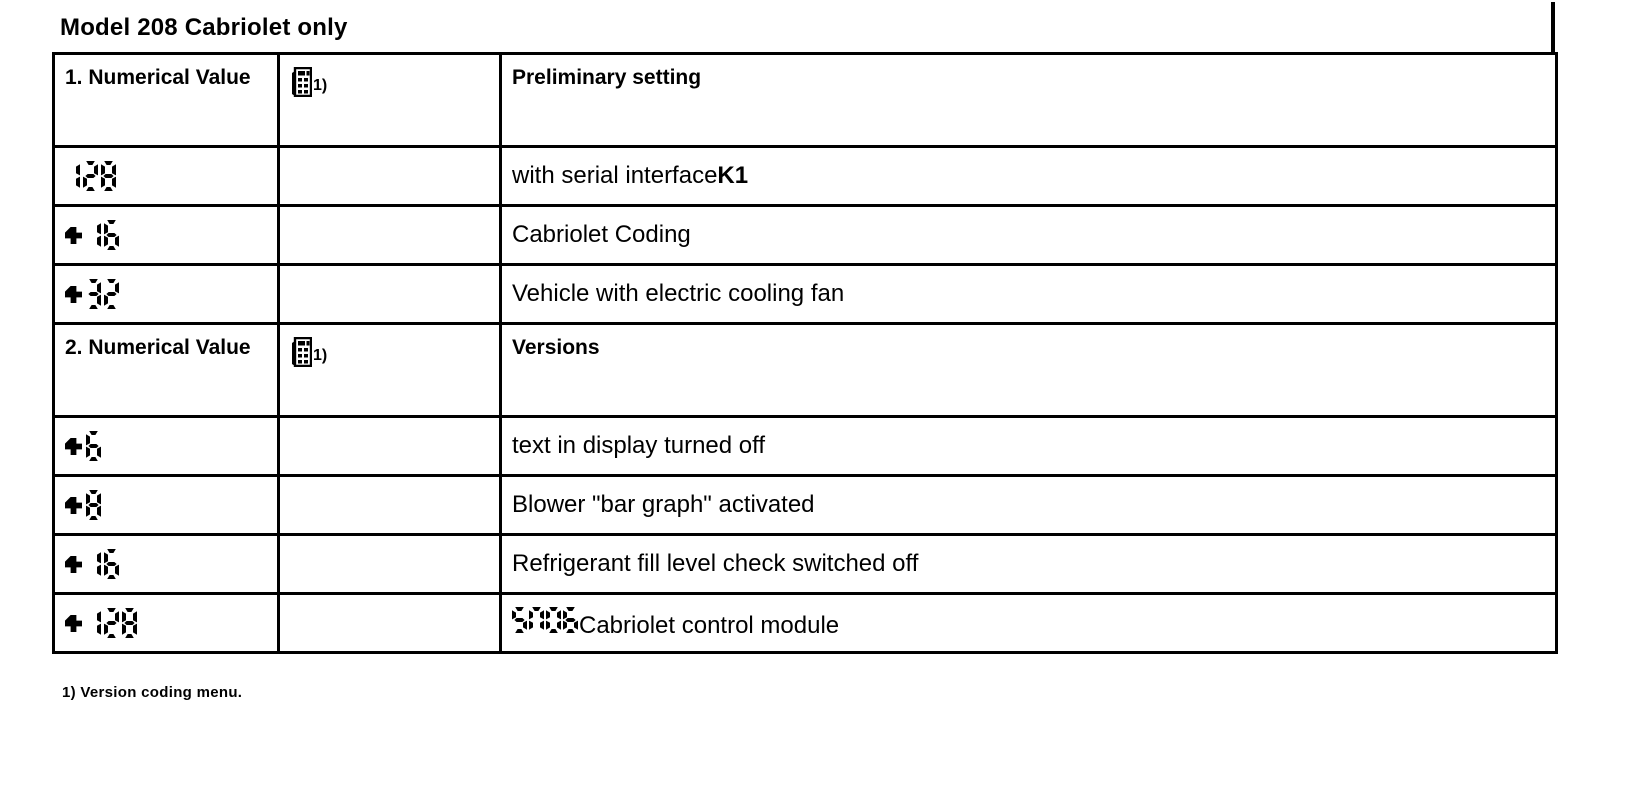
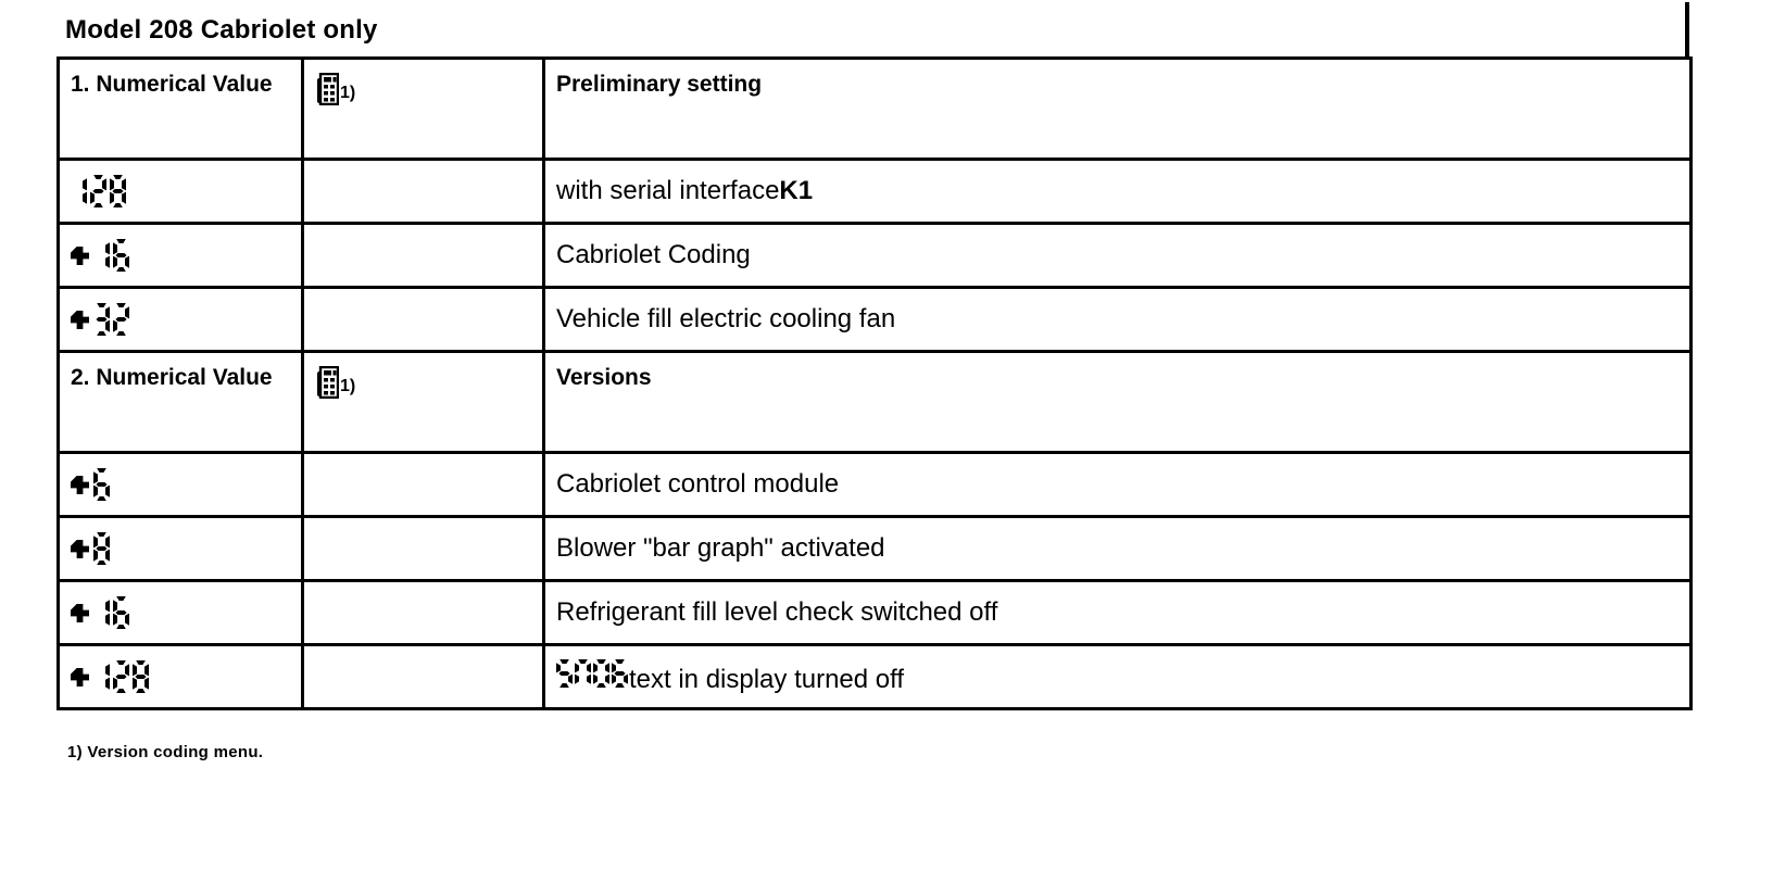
  Model 208 Cabriolet only
  1. Numerical Value	1)	Preliminary setting
  		with serial interface K1
  		Cabriolet Coding
- 		Vehicle with electric cooling fan
+ 		Vehicle fill electric cooling fan
  2. Numerical Value	1)	Versions
- 		text in display turned off
+ 		Cabriolet control module
  		Blower "bar graph" activated
  		Refrigerant fill level check switched off
- 		Cabriolet control module
+ 		text in display turned off
  1) Version coding menu.
